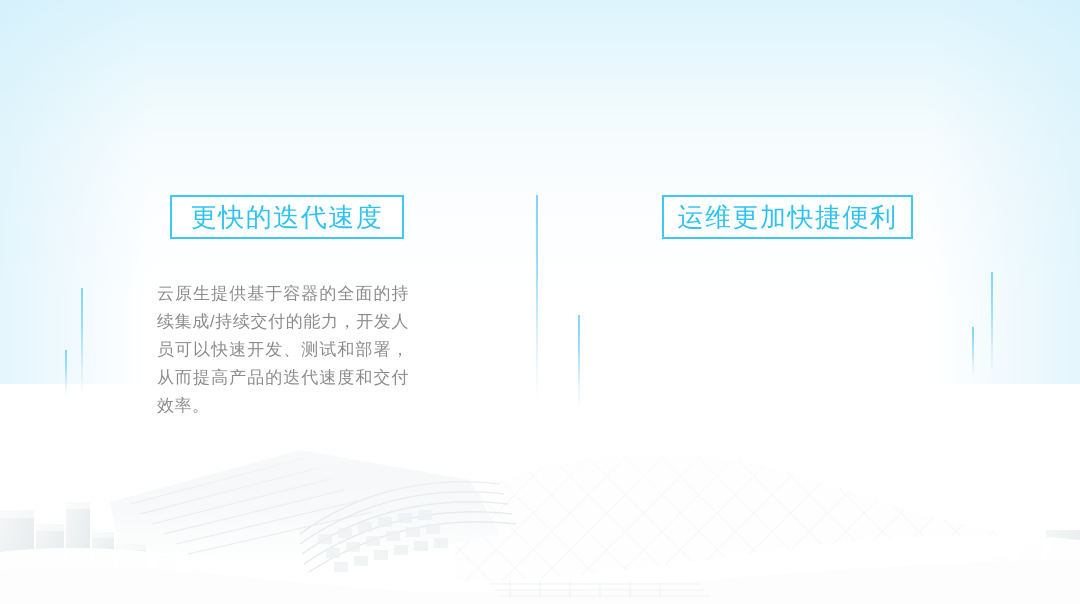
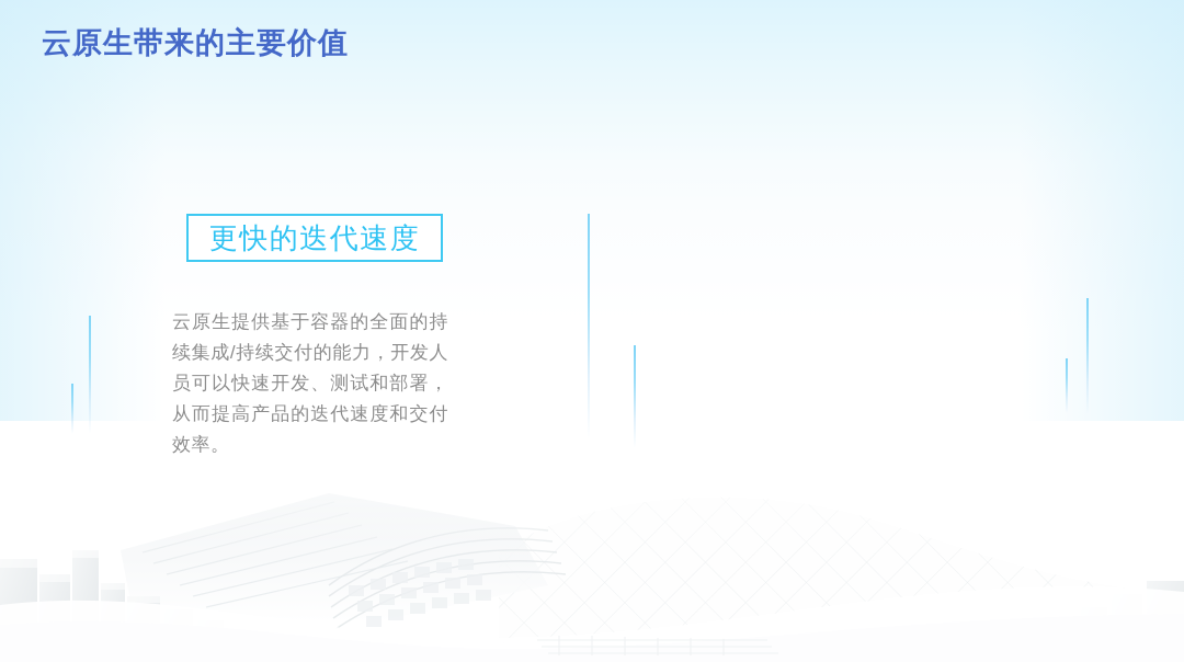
+ 云原生带来的主要价值
  更快的迭代速度
  云原生提供基于容器的全面的持续集成/持续交付的能力，开发人员可以快速开发、测试和部署，从而提高产品的迭代速度和交付效率。
- 运维更加快捷便利
